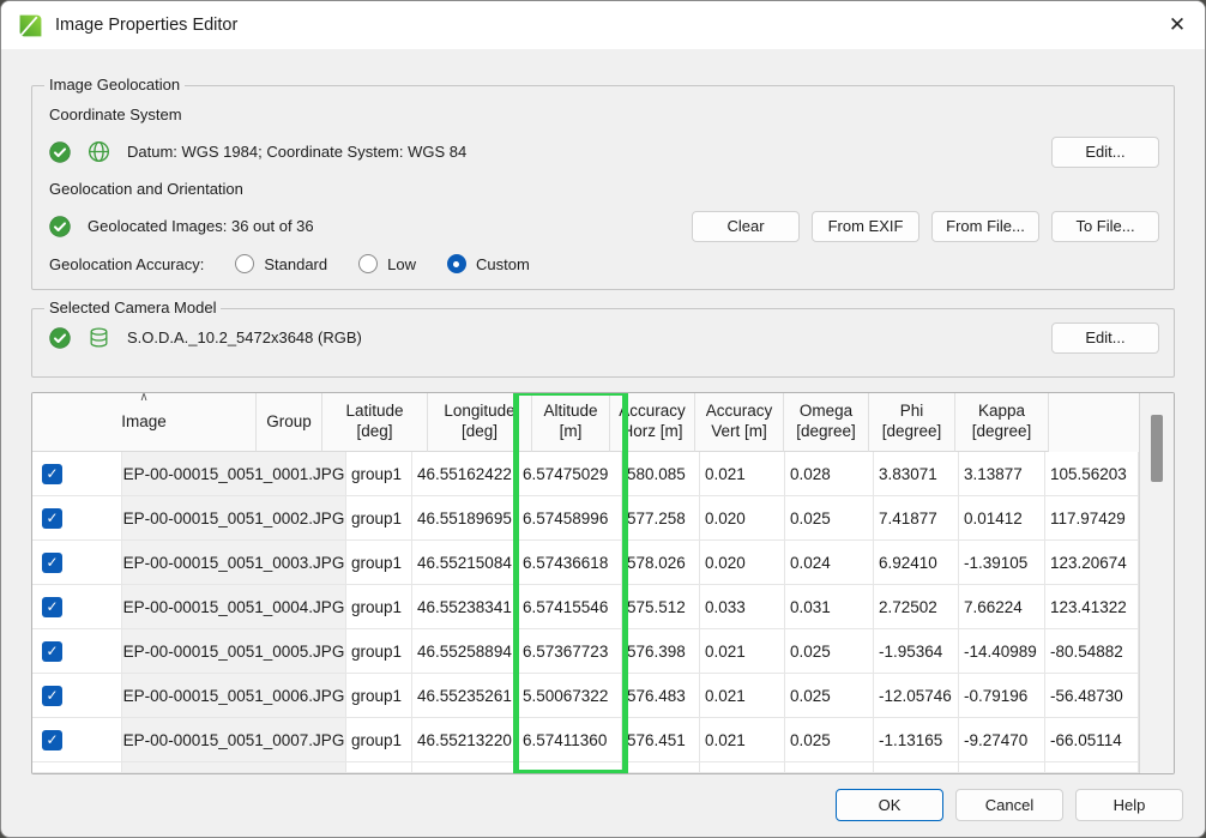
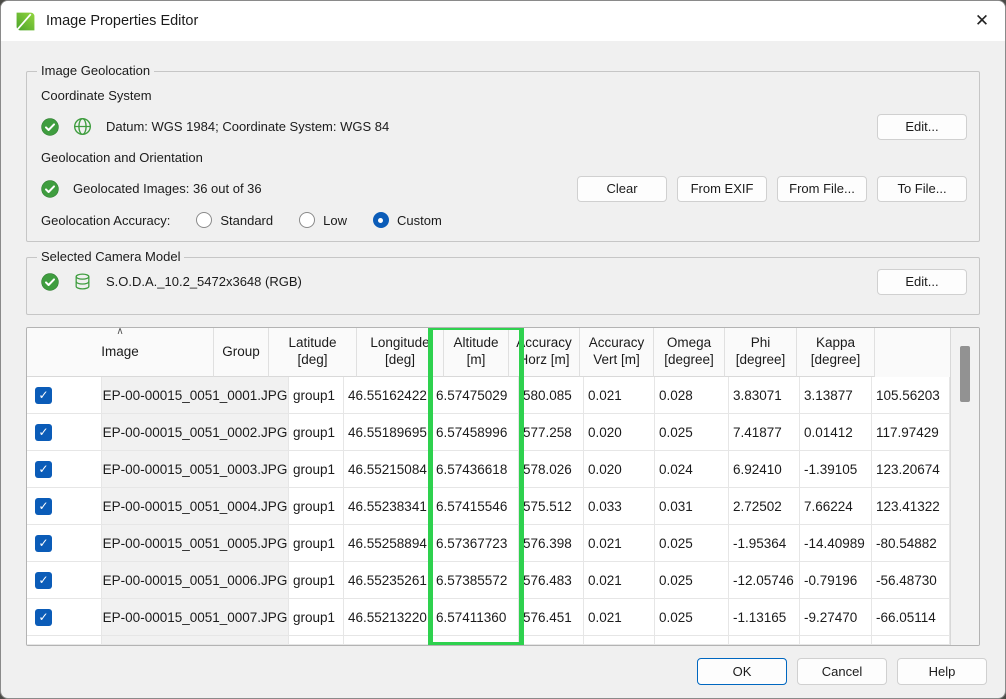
  Image Properties Editor
  ✕
  Image Geolocation
  Coordinate System
  Datum: WGS 1984; Coordinate System: WGS 84
  Edit...
  Geolocation and Orientation
  Geolocated Images: 36 out of 36
  Clear
  From EXIF
  From File...
  To File...
  Geolocation Accuracy:
  Standard
  Low
  Custom
  Selected Camera Model
  S.O.D.A._10.2_5472x3648 (RGB)
  Edit...
  ∧
  Image
  Group
  Latitude
  [deg]
  Longitude
  [deg]
  Altitude
  [m]
  Accuracy
  Horz [m]
  Accuracy
  Vert [m]
  Omega
  [degree]
  Phi
  [degree]
  Kappa
  [degree]
  ✓
  EP-00-00015_0051_0001.JPG
  group1
  46.55162422
  6.57475029
  580.085
  0.021
  0.028
  3.83071
  3.13877
  105.56203
  ✓
  EP-00-00015_0051_0002.JPG
  group1
  46.55189695
  6.57458996
  577.258
  0.020
  0.025
  7.41877
  0.01412
  117.97429
  ✓
  EP-00-00015_0051_0003.JPG
  group1
  46.55215084
  6.57436618
  578.026
  0.020
  0.024
  6.92410
  -1.39105
  123.20674
  ✓
  EP-00-00015_0051_0004.JPG
  group1
  46.55238341
  6.57415546
  575.512
  0.033
  0.031
  2.72502
  7.66224
  123.41322
  ✓
  EP-00-00015_0051_0005.JPG
  group1
  46.55258894
  6.57367723
  576.398
  0.021
  0.025
  -1.95364
  -14.40989
  -80.54882
  ✓
  EP-00-00015_0051_0006.JPG
  group1
  46.55235261
- 5.50067322
+ 6.57385572
  576.483
  0.021
  0.025
  -12.05746
  -0.79196
  -56.48730
  ✓
  EP-00-00015_0051_0007.JPG
  group1
  46.55213220
  6.57411360
  576.451
  0.021
  0.025
  -1.13165
  -9.27470
  -66.05114
  OK
  Cancel
  Help
